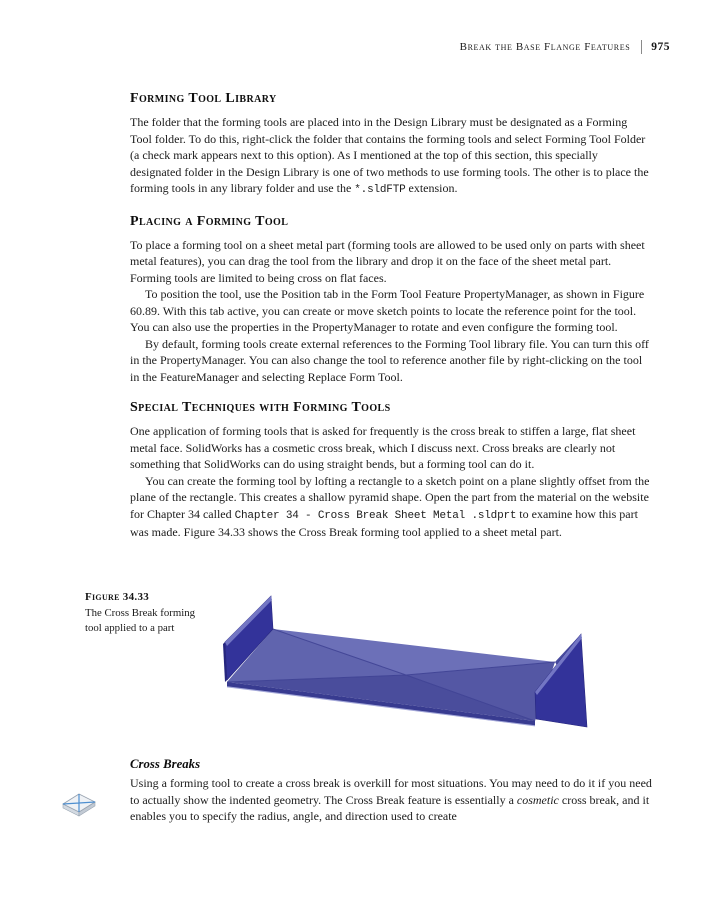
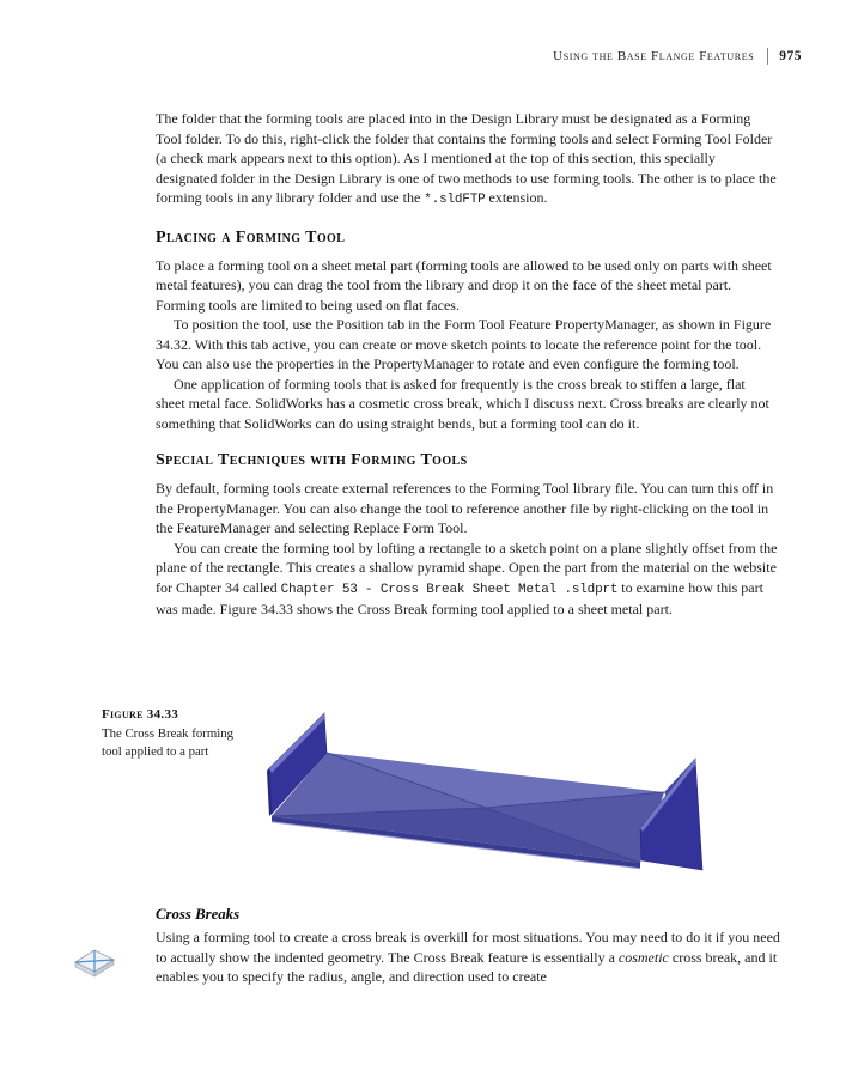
- Break the Base Flange Features
+ Using the Base Flange Features
  975
- Forming Tool Library
  The folder that the forming tools are placed into in the Design Library must be designated as a Forming Tool folder. To do this, right-click the folder that contains the forming tools and select Forming Tool Folder (a check mark appears next to this option). As I mentioned at the top of this section, this specially designated folder in the Design Library is one of two methods to use forming tools. The other is to place the forming tools in any library folder and use the *.sldFTP extension.
  Placing a Forming Tool
- To place a forming tool on a sheet metal part (forming tools are allowed to be used only on parts with sheet metal features), you can drag the tool from the library and drop it on the face of the sheet metal part. Forming tools are limited to being cross on flat faces.
+ To place a forming tool on a sheet metal part (forming tools are allowed to be used only on parts with sheet metal features), you can drag the tool from the library and drop it on the face of the sheet metal part. Forming tools are limited to being used on flat faces.
- To position the tool, use the Position tab in the Form Tool Feature PropertyManager, as shown in Figure 60.89. With this tab active, you can create or move sketch points to locate the reference point for the tool. You can also use the properties in the PropertyManager to rotate and even configure the forming tool.
+ To position the tool, use the Position tab in the Form Tool Feature PropertyManager, as shown in Figure 34.32. With this tab active, you can create or move sketch points to locate the reference point for the tool. You can also use the properties in the PropertyManager to rotate and even configure the forming tool.
- By default, forming tools create external references to the Forming Tool library file. You can turn this off in the PropertyManager. You can also change the tool to reference another file by right-clicking on the tool in the FeatureManager and selecting Replace Form Tool.
+ One application of forming tools that is asked for frequently is the cross break to stiffen a large, flat sheet metal face. SolidWorks has a cosmetic cross break, which I discuss next. Cross breaks are clearly not something that SolidWorks can do using straight bends, but a forming tool can do it.
  Special Techniques with Forming Tools
- One application of forming tools that is asked for frequently is the cross break to stiffen a large, flat sheet metal face. SolidWorks has a cosmetic cross break, which I discuss next. Cross breaks are clearly not something that SolidWorks can do using straight bends, but a forming tool can do it.
+ By default, forming tools create external references to the Forming Tool library file. You can turn this off in the PropertyManager. You can also change the tool to reference another file by right-clicking on the tool in the FeatureManager and selecting Replace Form Tool.
- You can create the forming tool by lofting a rectangle to a sketch point on a plane slightly offset from the plane of the rectangle. This creates a shallow pyramid shape. Open the part from the material on the website for Chapter 34 called Chapter 34 - Cross Break Sheet Metal .sldprt to examine how this part was made. Figure 34.33 shows the Cross Break forming tool applied to a sheet metal part.
+ You can create the forming tool by lofting a rectangle to a sketch point on a plane slightly offset from the plane of the rectangle. This creates a shallow pyramid shape. Open the part from the material on the website for Chapter 34 called Chapter 53 - Cross Break Sheet Metal .sldprt to examine how this part was made. Figure 34.33 shows the Cross Break forming tool applied to a sheet metal part.
  Figure 34.33
  The Cross Break forming tool applied to a part
  Cross Breaks
  Using a forming tool to create a cross break is overkill for most situations. You may need to do it if you need to actually show the indented geometry. The Cross Break feature is essentially a cosmetic cross break, and it enables you to specify the radius, angle, and direction used to create
